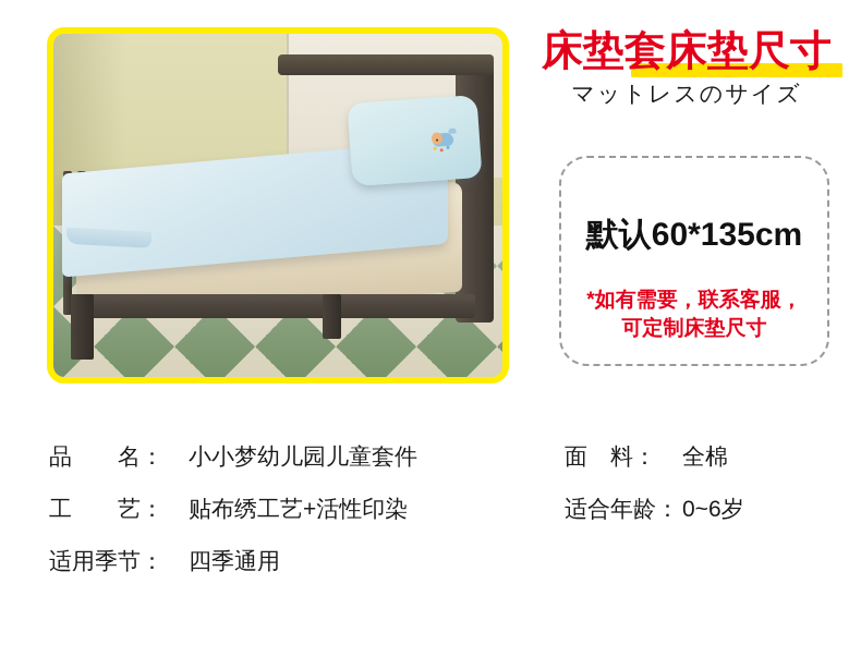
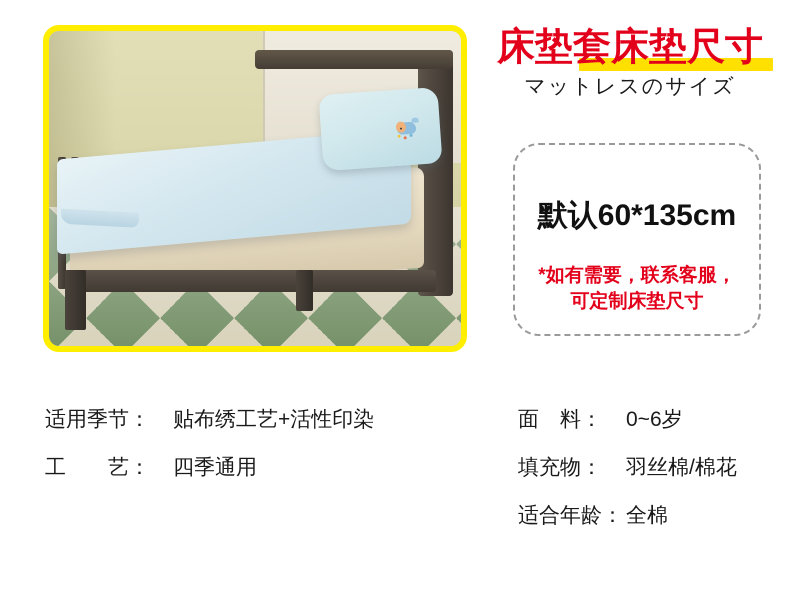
  床垫套床垫尺寸
  マットレスのサイズ
  默认60*135cm
  *如有需要，联系客服，
  可定制床垫尺寸
- 品 名：
- 小小梦幼儿园儿童套件
- 工 艺：
+ 适用季节：
  贴布绣工艺+活性印染
- 适用季节：
+ 工 艺：
  四季通用
  面 料：
- 全棉
+ 0~6岁
+ 填充物：
+ 羽丝棉/棉花
  适合年龄：
- 0~6岁
+ 全棉
